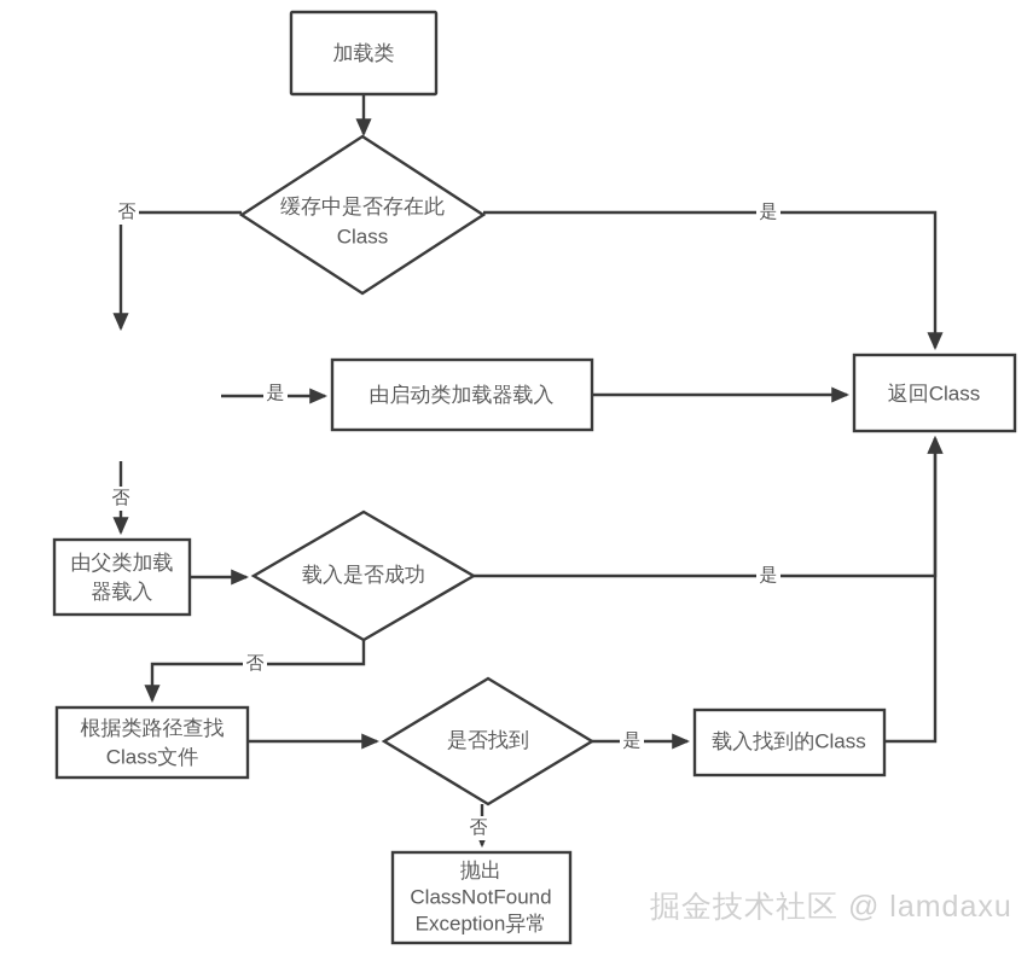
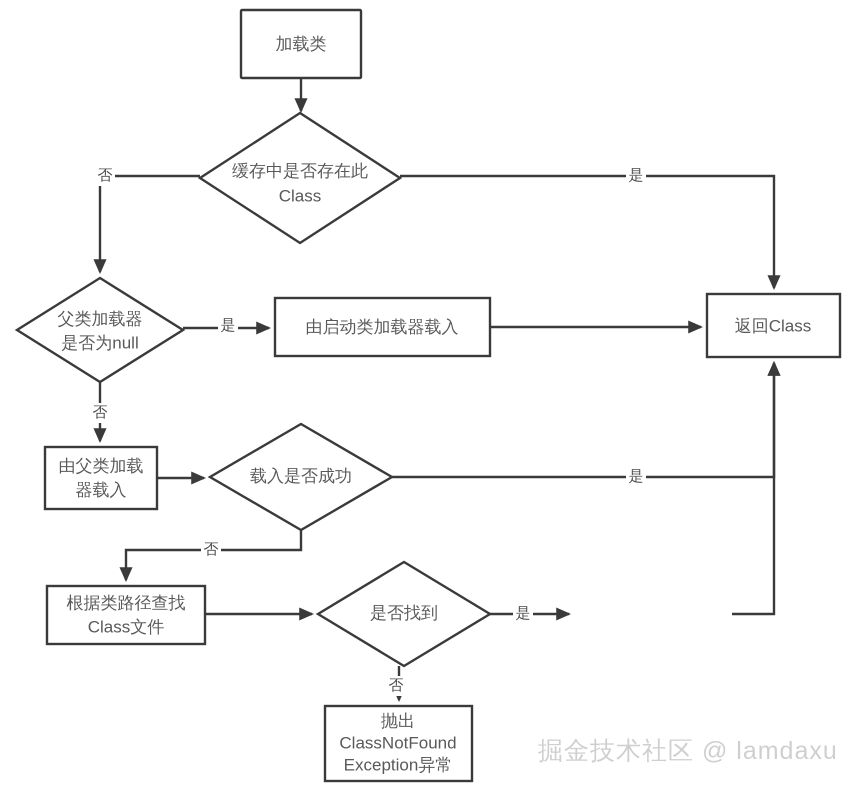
  加载类
  缓存中是否存在此
  Class
+ 父类加载器
+ 是否为null
  由启动类加载器载入
  返回Class
  由父类加载
  器载入
  载入是否成功
  根据类路径查找
  Class文件
  是否找到
- 载入找到的Class
  抛出
  ClassNotFound
  Exception异常
  否
  是
  是
  否
  是
  否
  是
  否
  掘金技术社区 @ lamdaxu
